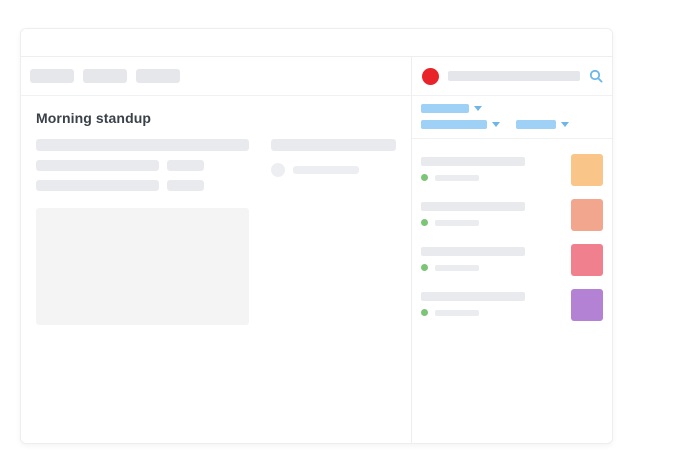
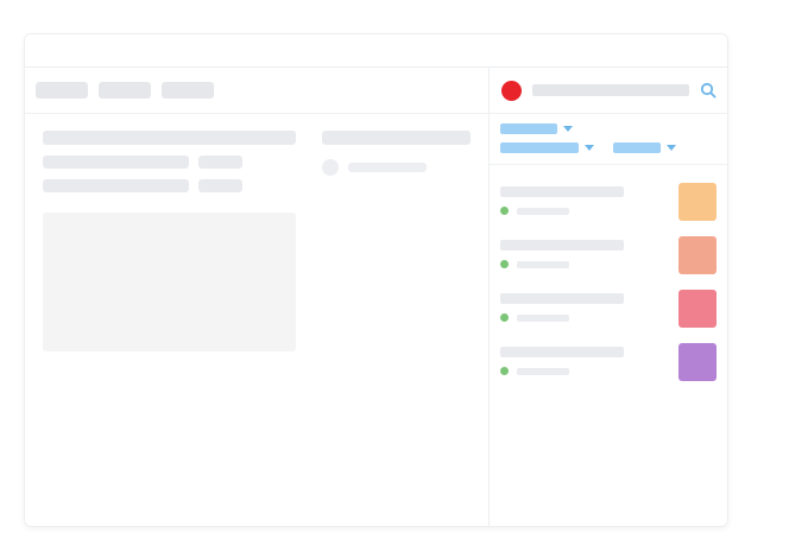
- Morning standup
